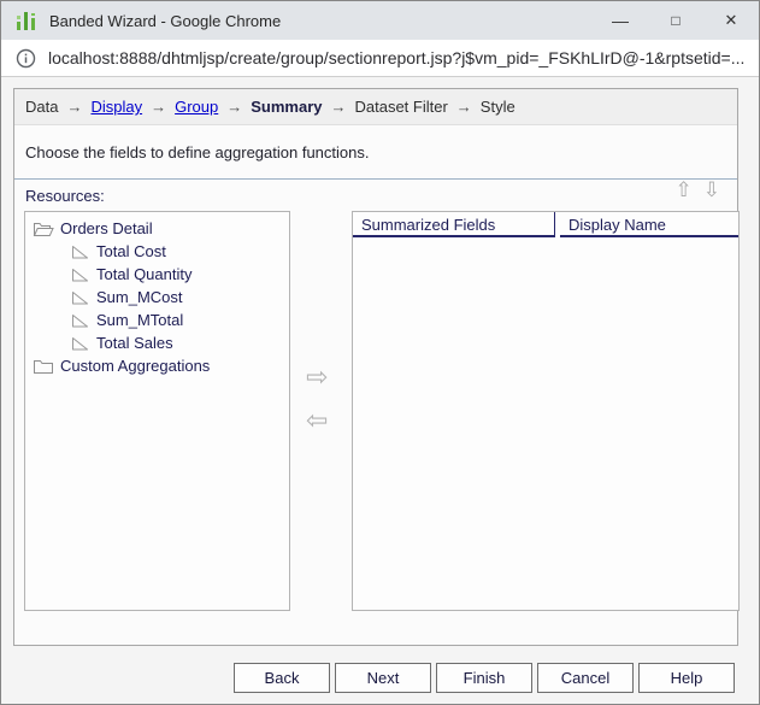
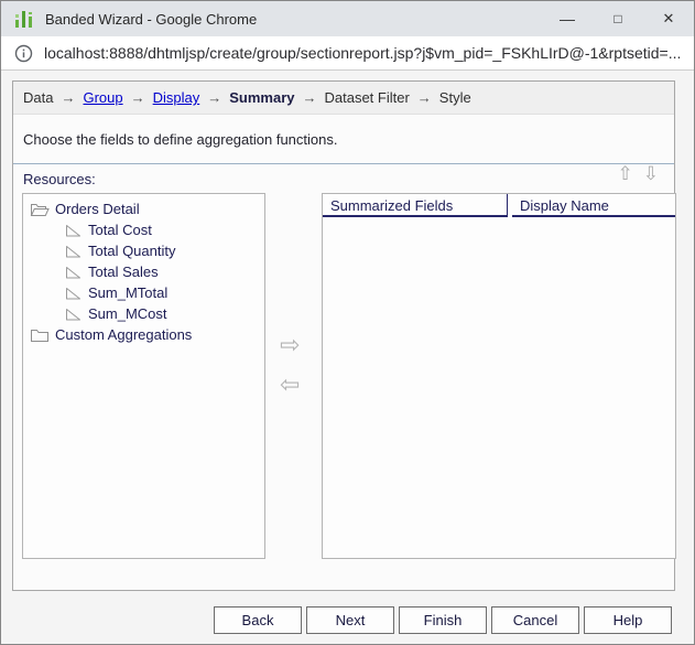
  Banded Wizard - Google Chrome
  —
  □
  ✕
  localhost:8888/dhtmljsp/create/group/sectionreport.jsp?j$vm_pid=_FSKhLIrD@-1&rptsetid=...
  Data
  →
- Display
+ Group
  →
- Group
+ Display
  →
  Summary
  →
  Dataset Filter
  →
  Style
  Choose the fields to define aggregation functions.
  Resources:
  ⇧
  ⇩
  Orders Detail
  Total Cost
  Total Quantity
- Sum_MCost
+ Total Sales
  Sum_MTotal
- Total Sales
+ Sum_MCost
  Custom Aggregations
  ⇨
  ⇦
  Summarized Fields
  Display Name
  Back
  Next
  Finish
  Cancel
  Help
